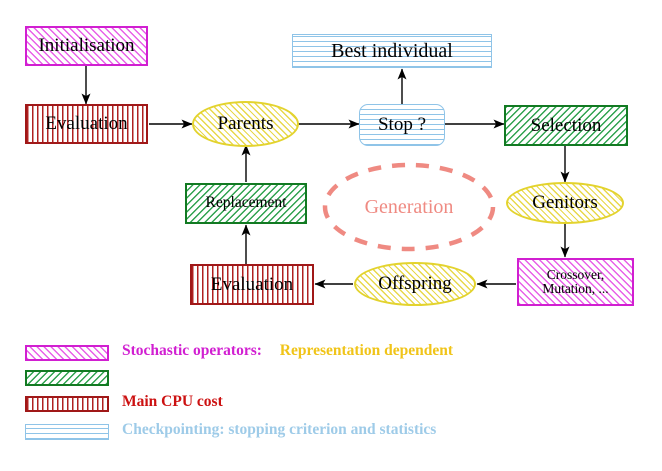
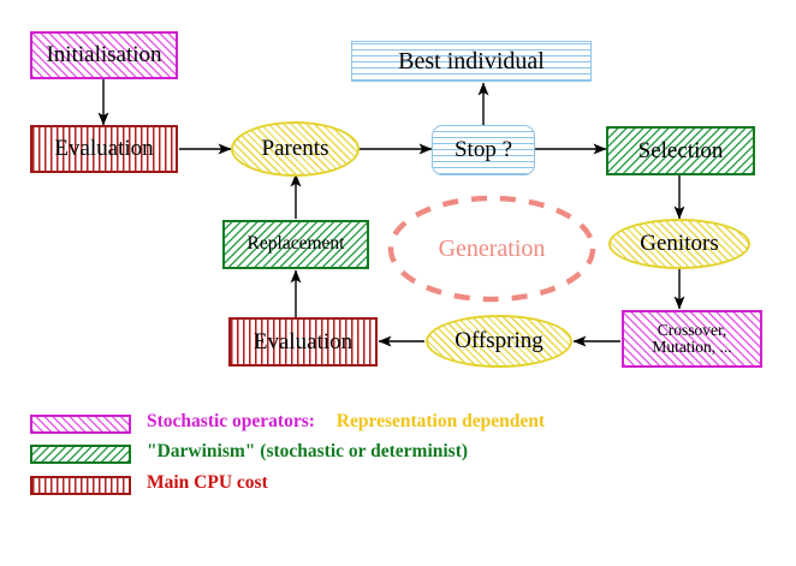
  Initialisation
  Evaluation
  Parents
  Best individual
  Stop ?
  Selection
  Genitors
  Crossover,
  Mutation, ...
  Offspring
  Evaluation
  Replacement
  Generation
  Stochastic operators: Representation dependent
+ "Darwinism" (stochastic or determinist)
  Main CPU cost
- Checkpointing: stopping criterion and statistics
